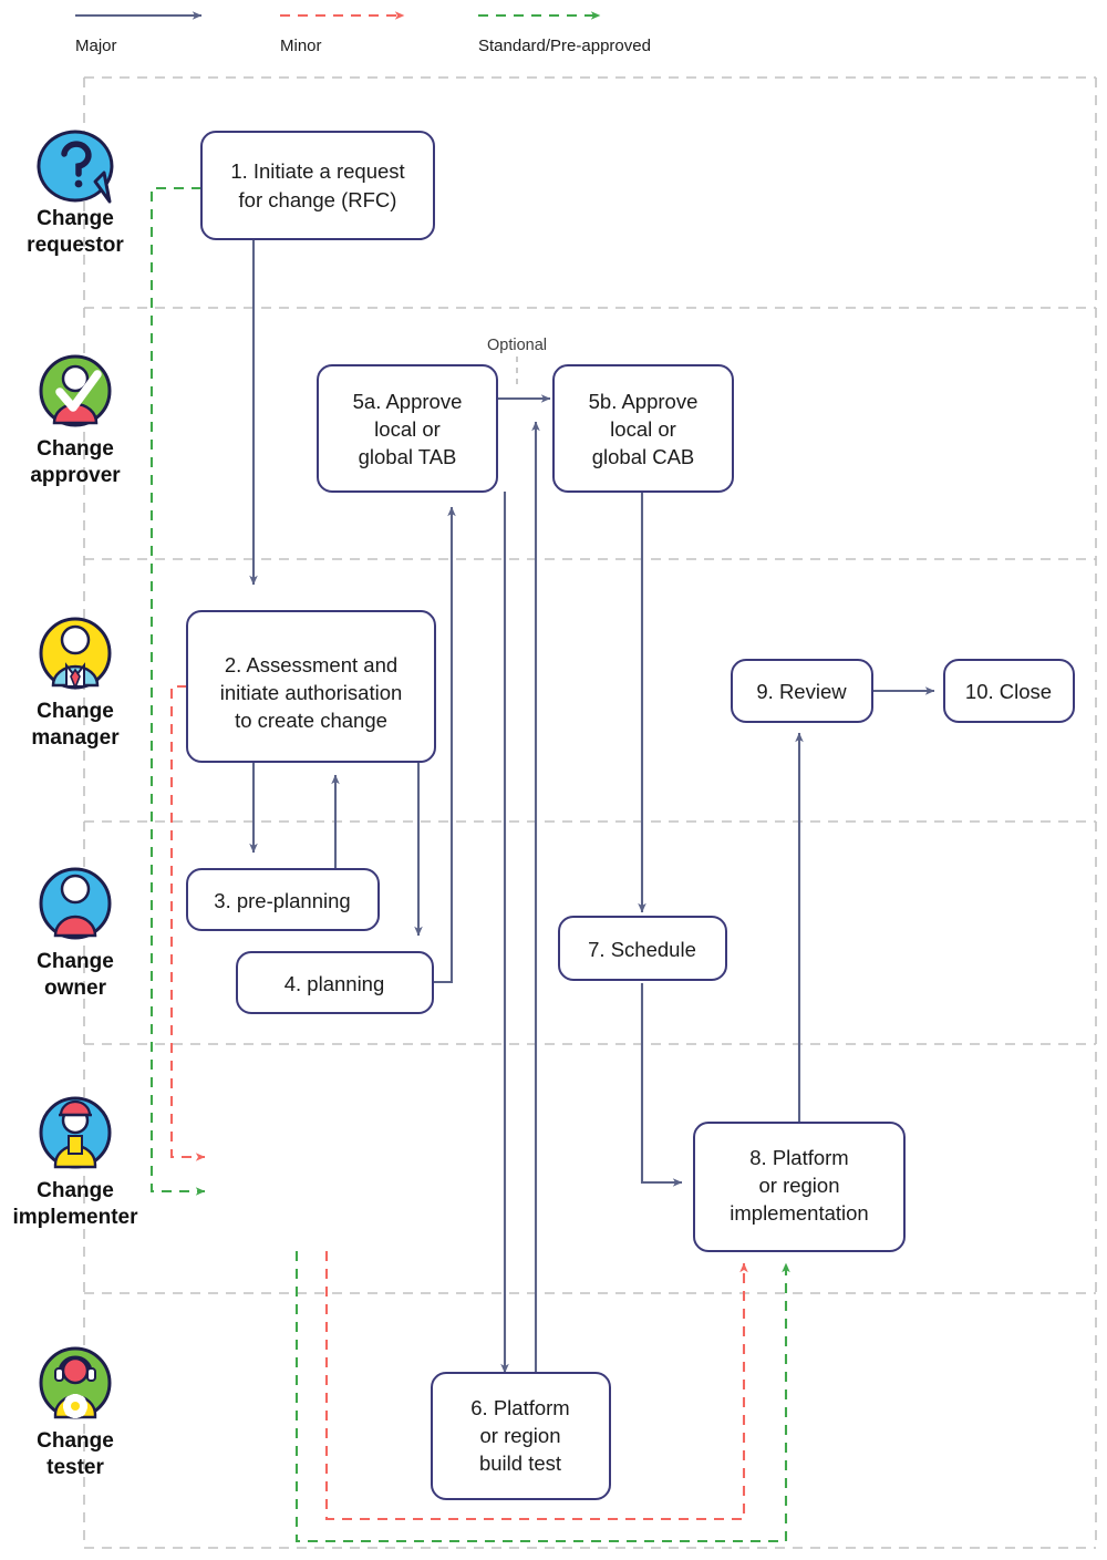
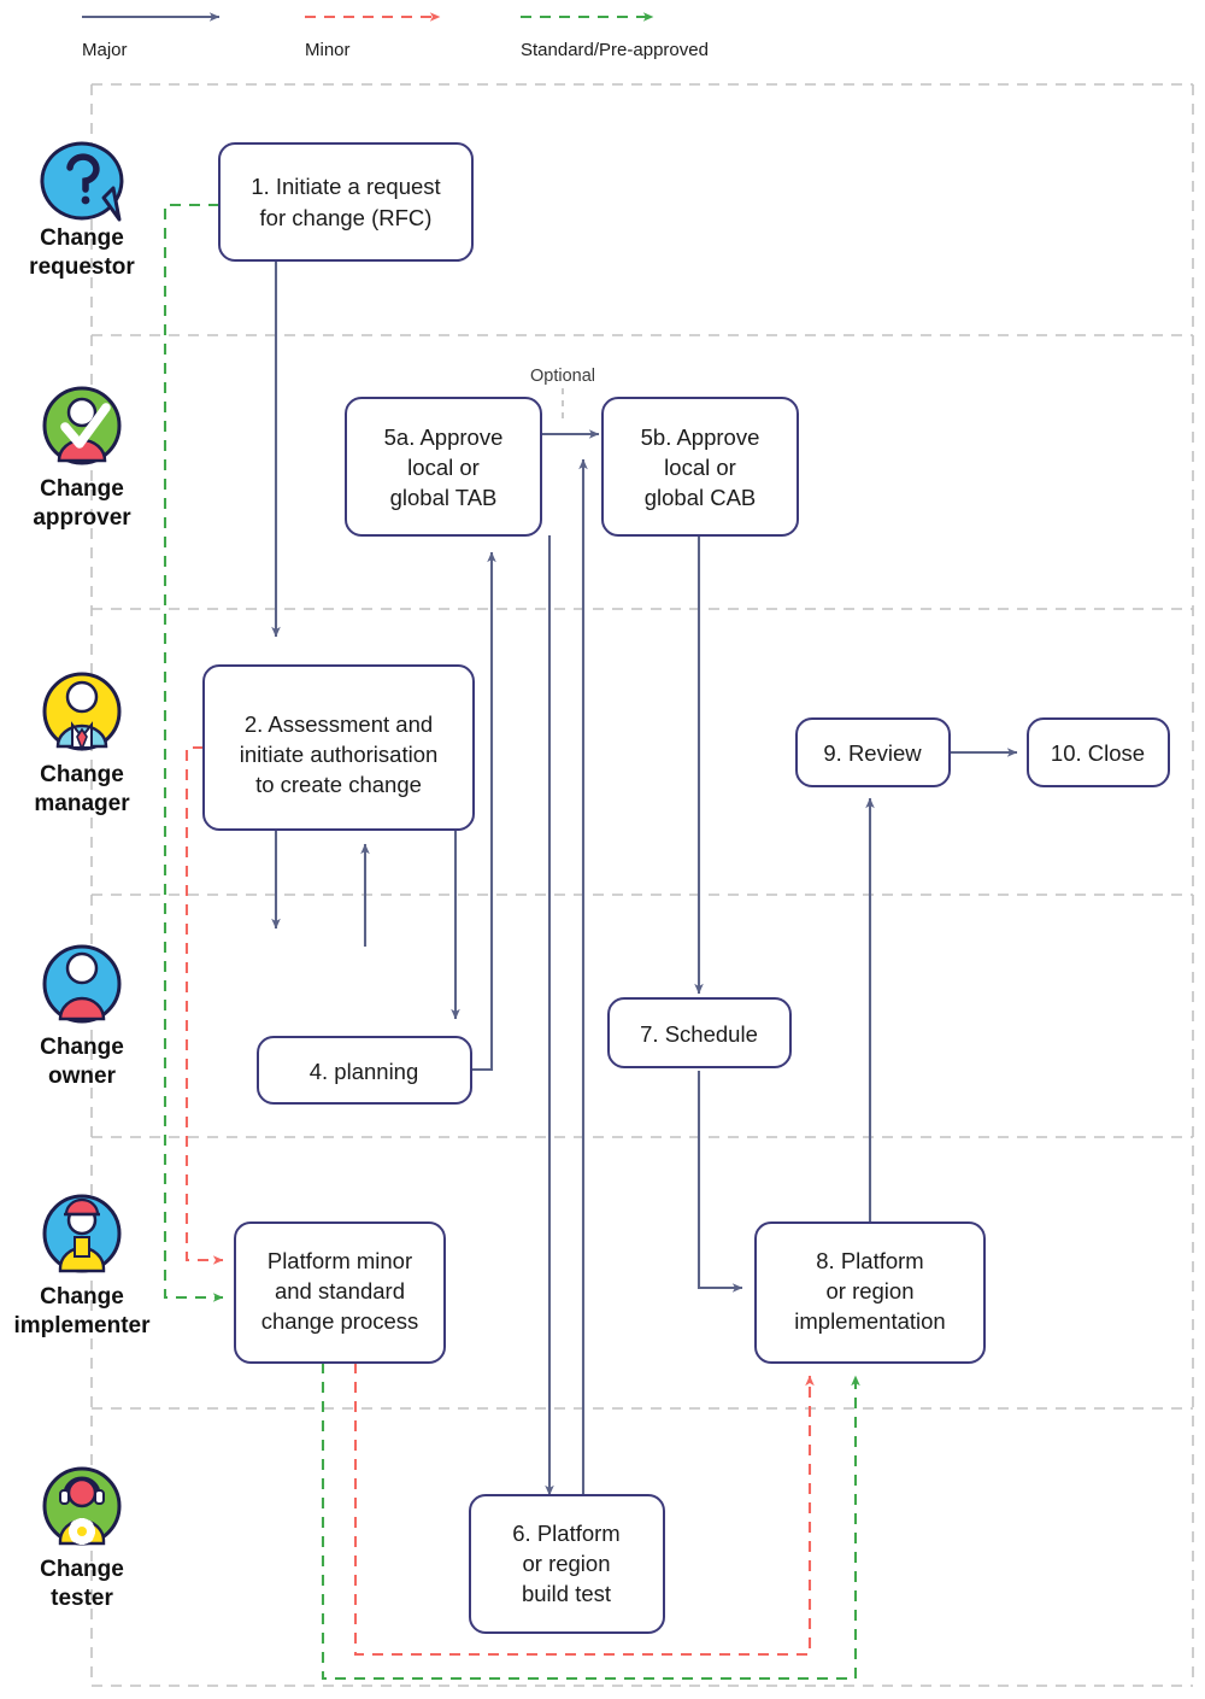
  Major
  Minor
  Standard/Pre-approved
  1. Initiate a request
  for change (RFC)
  5a. Approve
  local or
  global TAB
  Optional
  5b. Approve
  local or
  global CAB
  2. Assessment and
  initiate authorisation
  to create change
  9. Review
  10. Close
- 3. pre-planning
  4. planning
  7. Schedule
+ Platform minor
+ and standard
+ change process
  8. Platform
  or region
  implementation
  6. Platform
  or region
  build test
  Change
  requestor
  Change
  approver
  Change
  manager
  Change
  owner
  Change
  implementer
  Change
  tester
